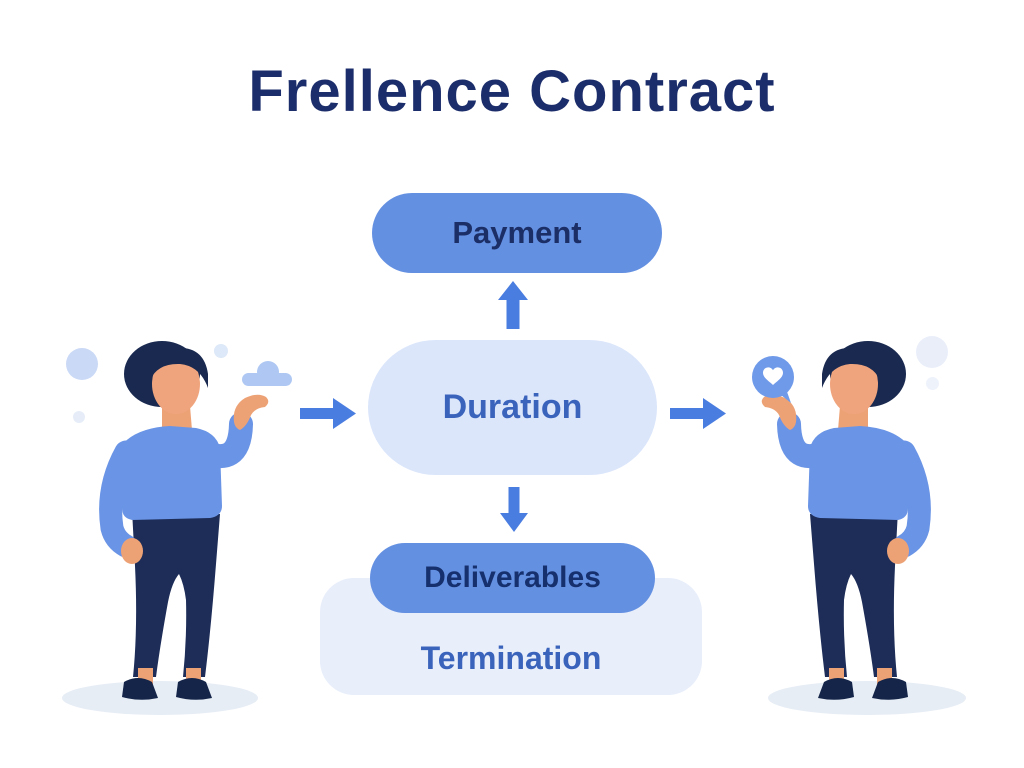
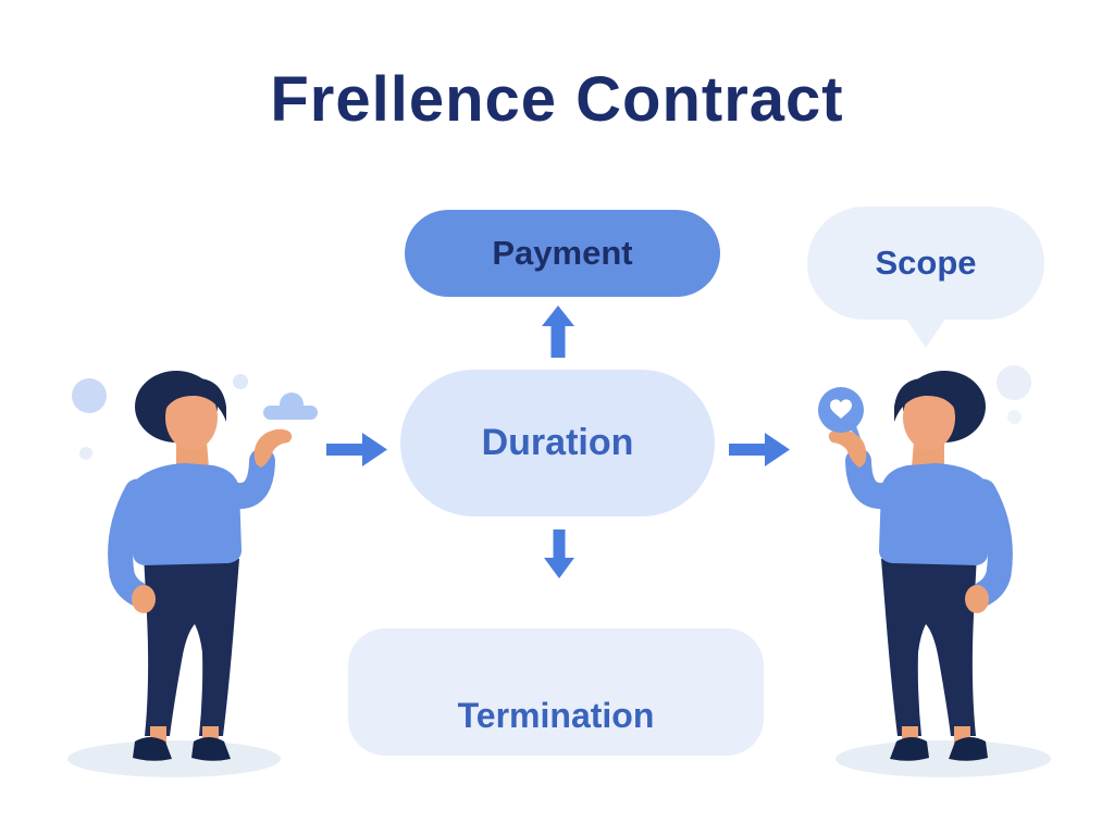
  Frellence Contract
+ Scope
  Payment
  Duration
  Termination
- Deliverables
